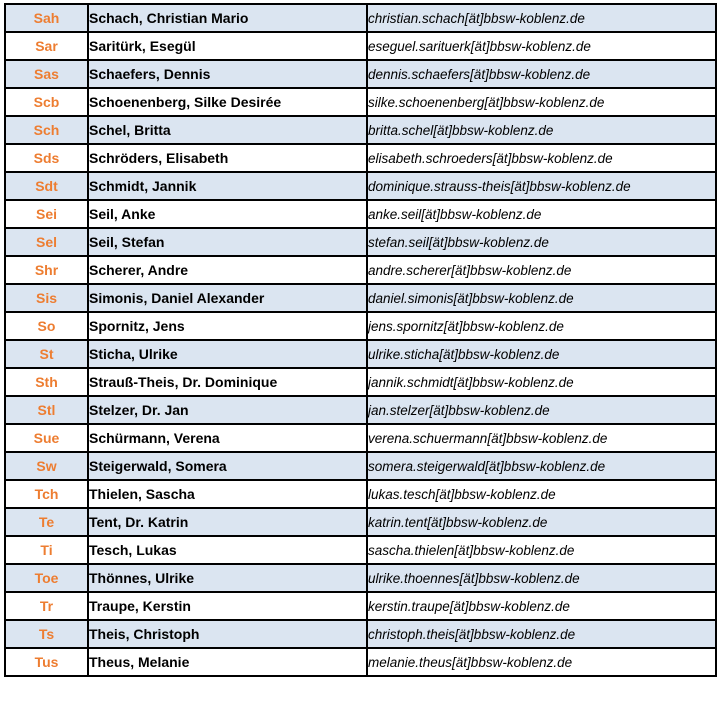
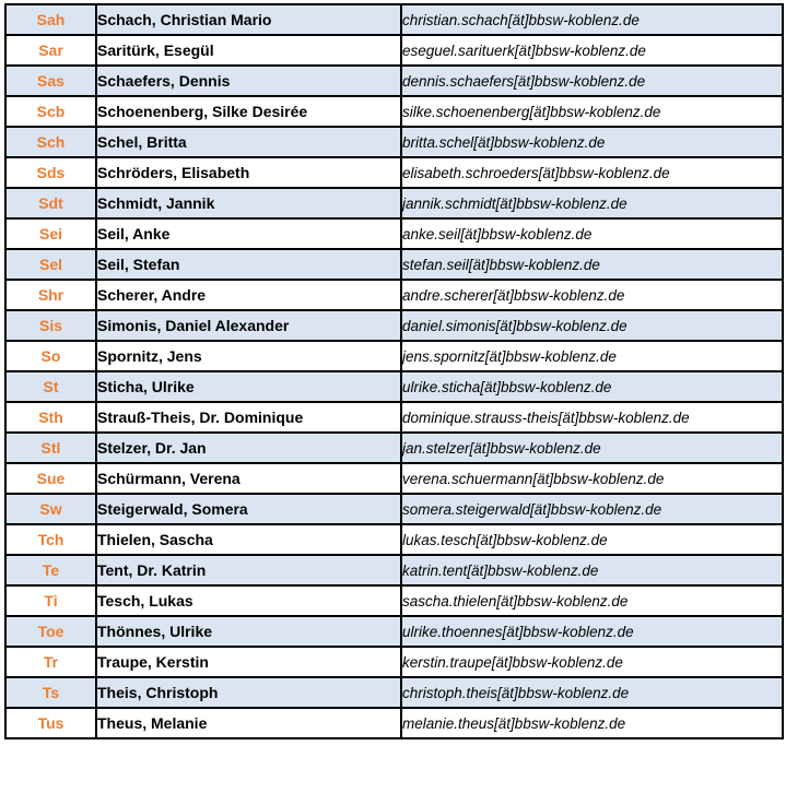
  Sah	Schach, Christian Mario	christian.schach[ät]bbsw-koblenz.de
  Sar	Saritürk, Esegül	eseguel.sarituerk[ät]bbsw-koblenz.de
  Sas	Schaefers, Dennis	dennis.schaefers[ät]bbsw-koblenz.de
  Scb	Schoenenberg, Silke Desirée	silke.schoenenberg[ät]bbsw-koblenz.de
  Sch	Schel, Britta	britta.schel[ät]bbsw-koblenz.de
  Sds	Schröders, Elisabeth	elisabeth.schroeders[ät]bbsw-koblenz.de
- Sdt	Schmidt, Jannik	dominique.strauss-theis[ät]bbsw-koblenz.de
+ Sdt	Schmidt, Jannik	jannik.schmidt[ät]bbsw-koblenz.de
  Sei	Seil, Anke	anke.seil[ät]bbsw-koblenz.de
  Sel	Seil, Stefan	stefan.seil[ät]bbsw-koblenz.de
  Shr	Scherer, Andre	andre.scherer[ät]bbsw-koblenz.de
  Sis	Simonis, Daniel Alexander	daniel.simonis[ät]bbsw-koblenz.de
  So	Spornitz, Jens	jens.spornitz[ät]bbsw-koblenz.de
  St	Sticha, Ulrike	ulrike.sticha[ät]bbsw-koblenz.de
- Sth	Strauß-Theis, Dr. Dominique	jannik.schmidt[ät]bbsw-koblenz.de
+ Sth	Strauß-Theis, Dr. Dominique	dominique.strauss-theis[ät]bbsw-koblenz.de
  Stl	Stelzer, Dr. Jan	jan.stelzer[ät]bbsw-koblenz.de
  Sue	Schürmann, Verena	verena.schuermann[ät]bbsw-koblenz.de
  Sw	Steigerwald, Somera	somera.steigerwald[ät]bbsw-koblenz.de
  Tch	Thielen, Sascha	lukas.tesch[ät]bbsw-koblenz.de
  Te	Tent, Dr. Katrin	katrin.tent[ät]bbsw-koblenz.de
  Ti	Tesch, Lukas	sascha.thielen[ät]bbsw-koblenz.de
  Toe	Thönnes, Ulrike	ulrike.thoennes[ät]bbsw-koblenz.de
  Tr	Traupe, Kerstin	kerstin.traupe[ät]bbsw-koblenz.de
  Ts	Theis, Christoph	christoph.theis[ät]bbsw-koblenz.de
  Tus	Theus, Melanie	melanie.theus[ät]bbsw-koblenz.de
